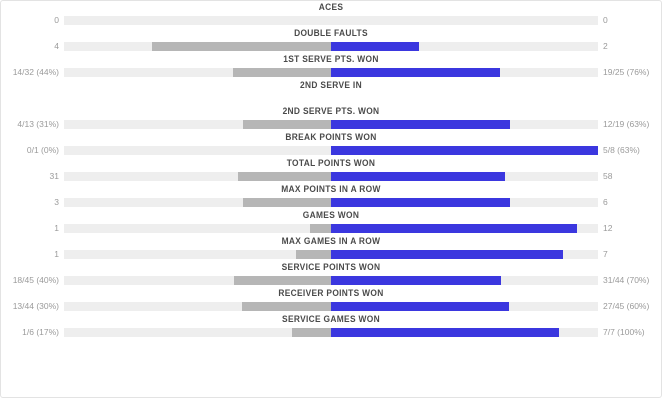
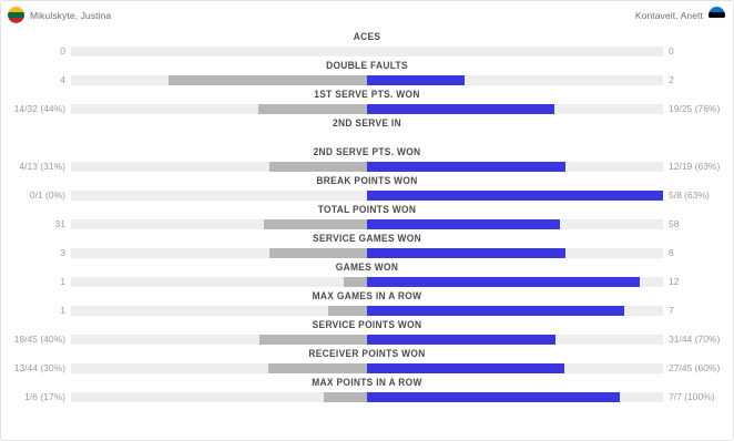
+ Mikulskyte, Justina
+ Kontaveit, Anett
  ACES
  0
  0
  DOUBLE FAULTS
  4
  2
  1ST SERVE PTS. WON
  14/32 (44%)
  19/25 (76%)
  2ND SERVE IN
  2ND SERVE PTS. WON
  4/13 (31%)
  12/19 (63%)
  BREAK POINTS WON
  0/1 (0%)
  5/8 (63%)
  TOTAL POINTS WON
  31
  58
- MAX POINTS IN A ROW
+ SERVICE GAMES WON
  3
  6
  GAMES WON
  1
  12
  MAX GAMES IN A ROW
  1
  7
  SERVICE POINTS WON
  18/45 (40%)
  31/44 (70%)
  RECEIVER POINTS WON
  13/44 (30%)
  27/45 (60%)
- SERVICE GAMES WON
+ MAX POINTS IN A ROW
  1/6 (17%)
  7/7 (100%)
